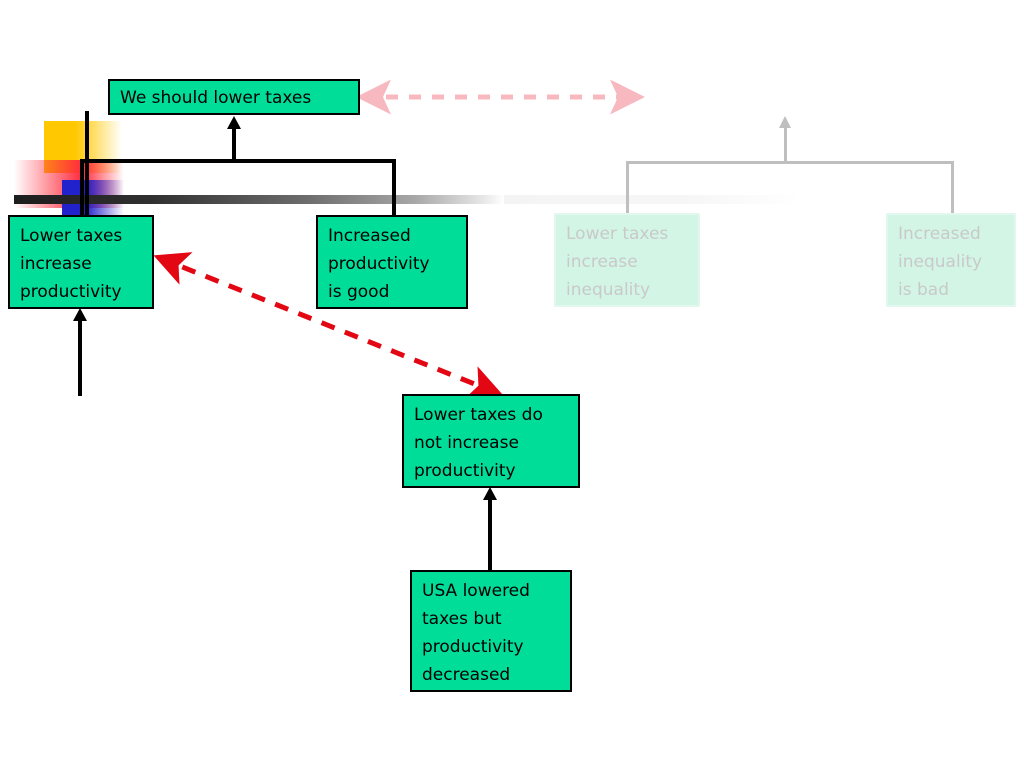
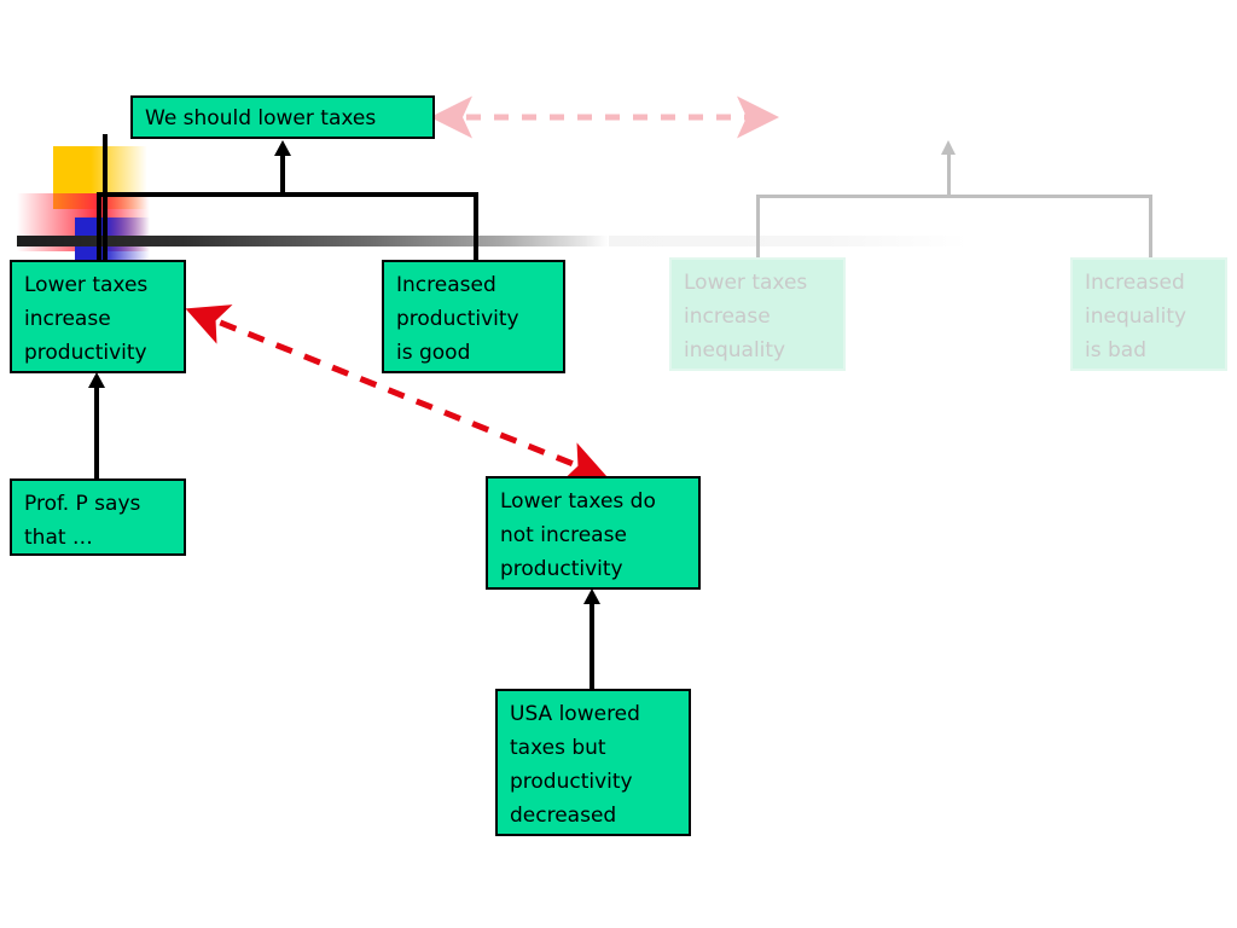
  We should lower taxes
  Lower taxes
  increase
  productivity
  Increased
  productivity
  is good
  Lower taxes
  increase
  inequality
  Increased
  inequality
  is bad
+ Prof. P says
+ that …
  Lower taxes do
  not increase
  productivity
  USA lowered
  taxes but
  productivity
  decreased
